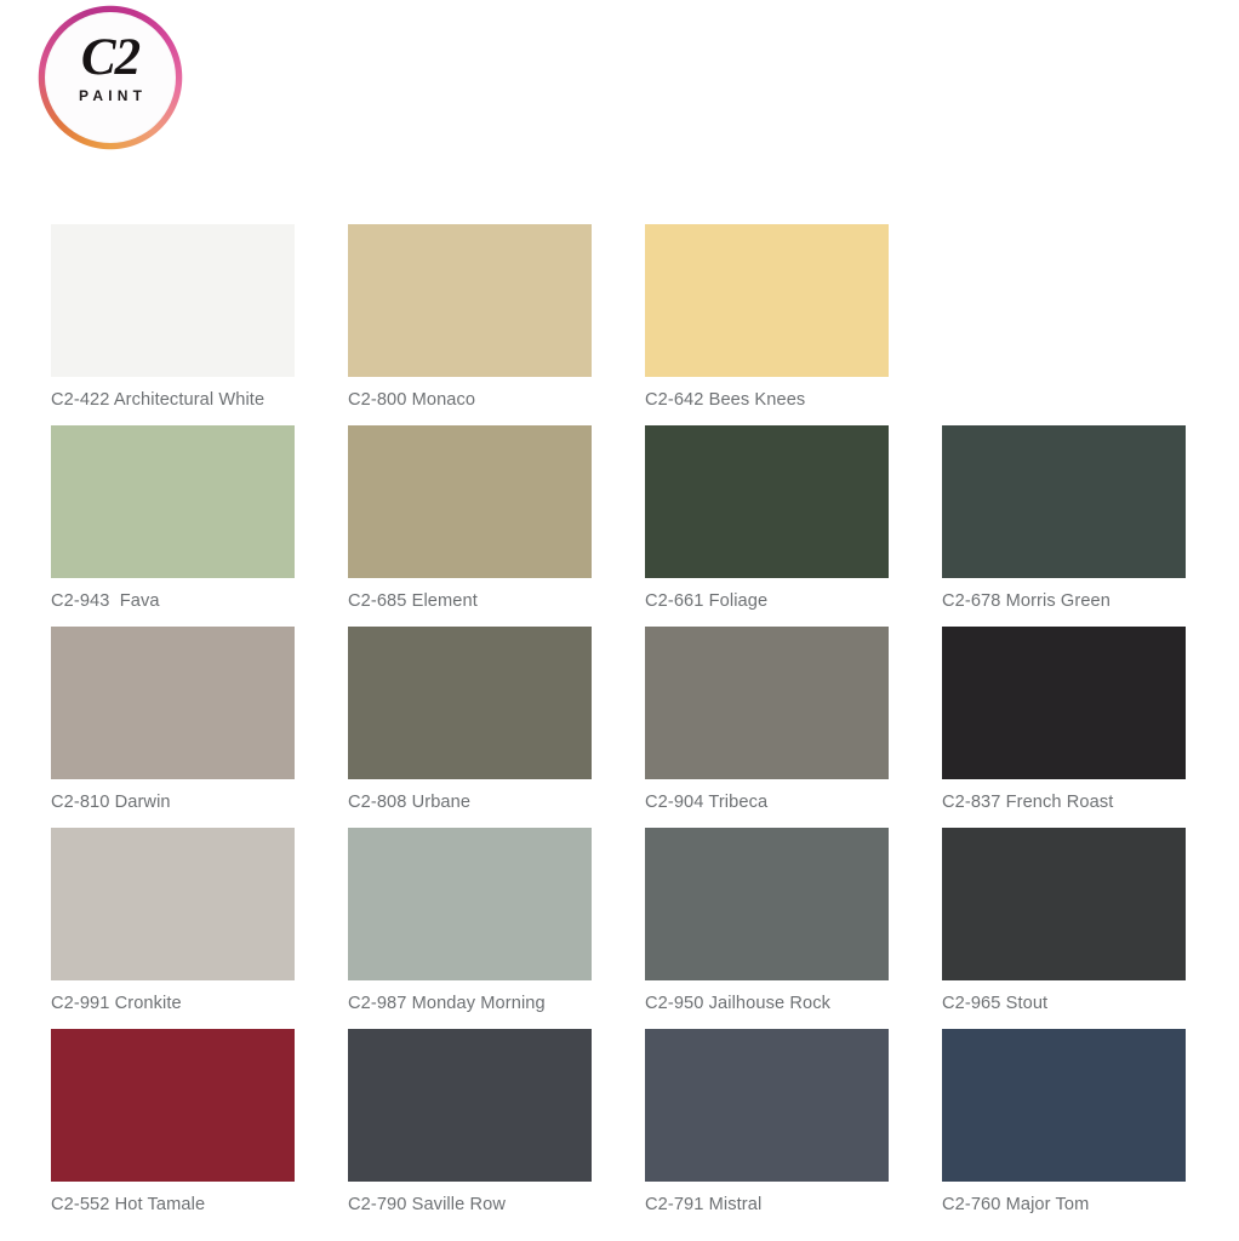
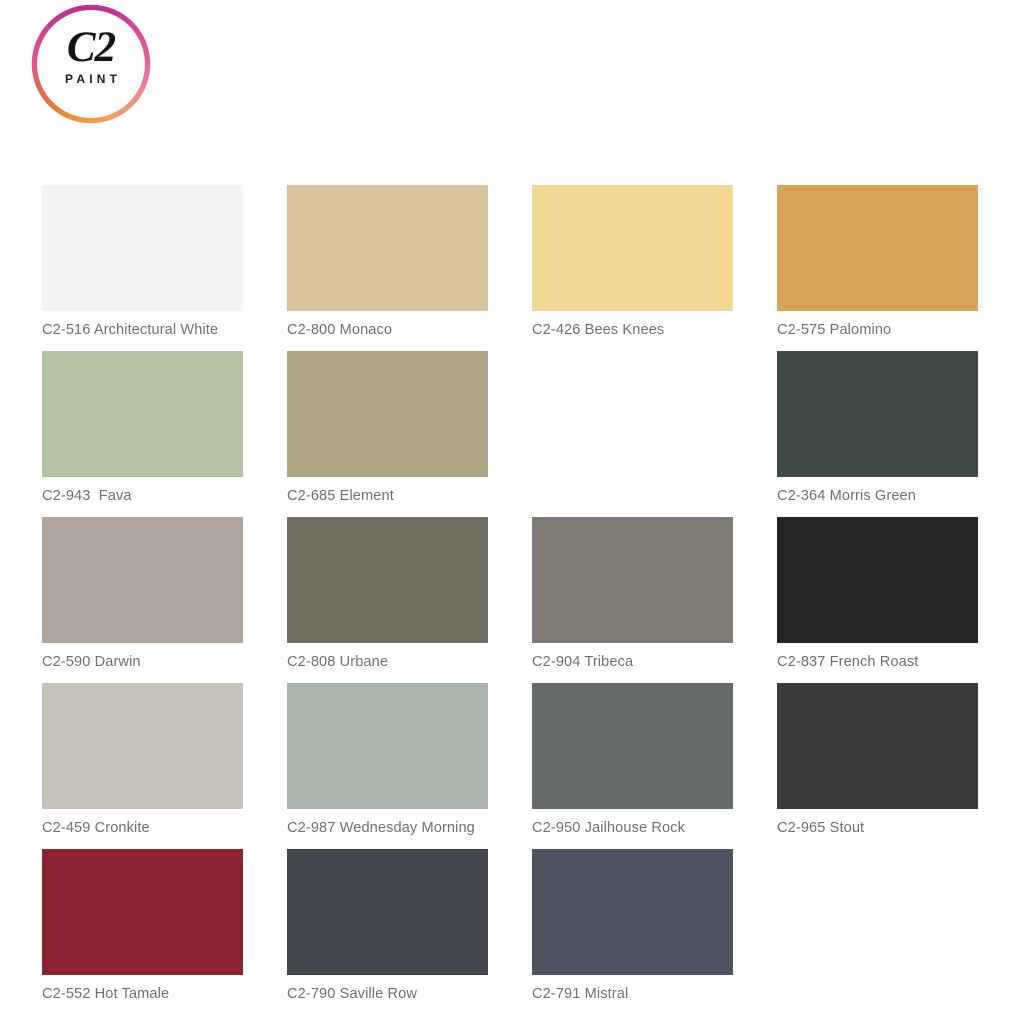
  C2
  PAINT
- C2-422 Architectural White
+ C2-516 Architectural White
  C2-800 Monaco
- C2-642 Bees Knees
+ C2-426 Bees Knees
+ C2-575 Palomino
  C2-943 Fava
  C2-685 Element
- C2-661 Foliage
- C2-678 Morris Green
+ C2-364 Morris Green
- C2-810 Darwin
+ C2-590 Darwin
  C2-808 Urbane
  C2-904 Tribeca
  C2-837 French Roast
- C2-991 Cronkite
+ C2-459 Cronkite
- C2-987 Monday Morning
+ C2-987 Wednesday Morning
  C2-950 Jailhouse Rock
  C2-965 Stout
  C2-552 Hot Tamale
  C2-790 Saville Row
  C2-791 Mistral
- C2-760 Major Tom
